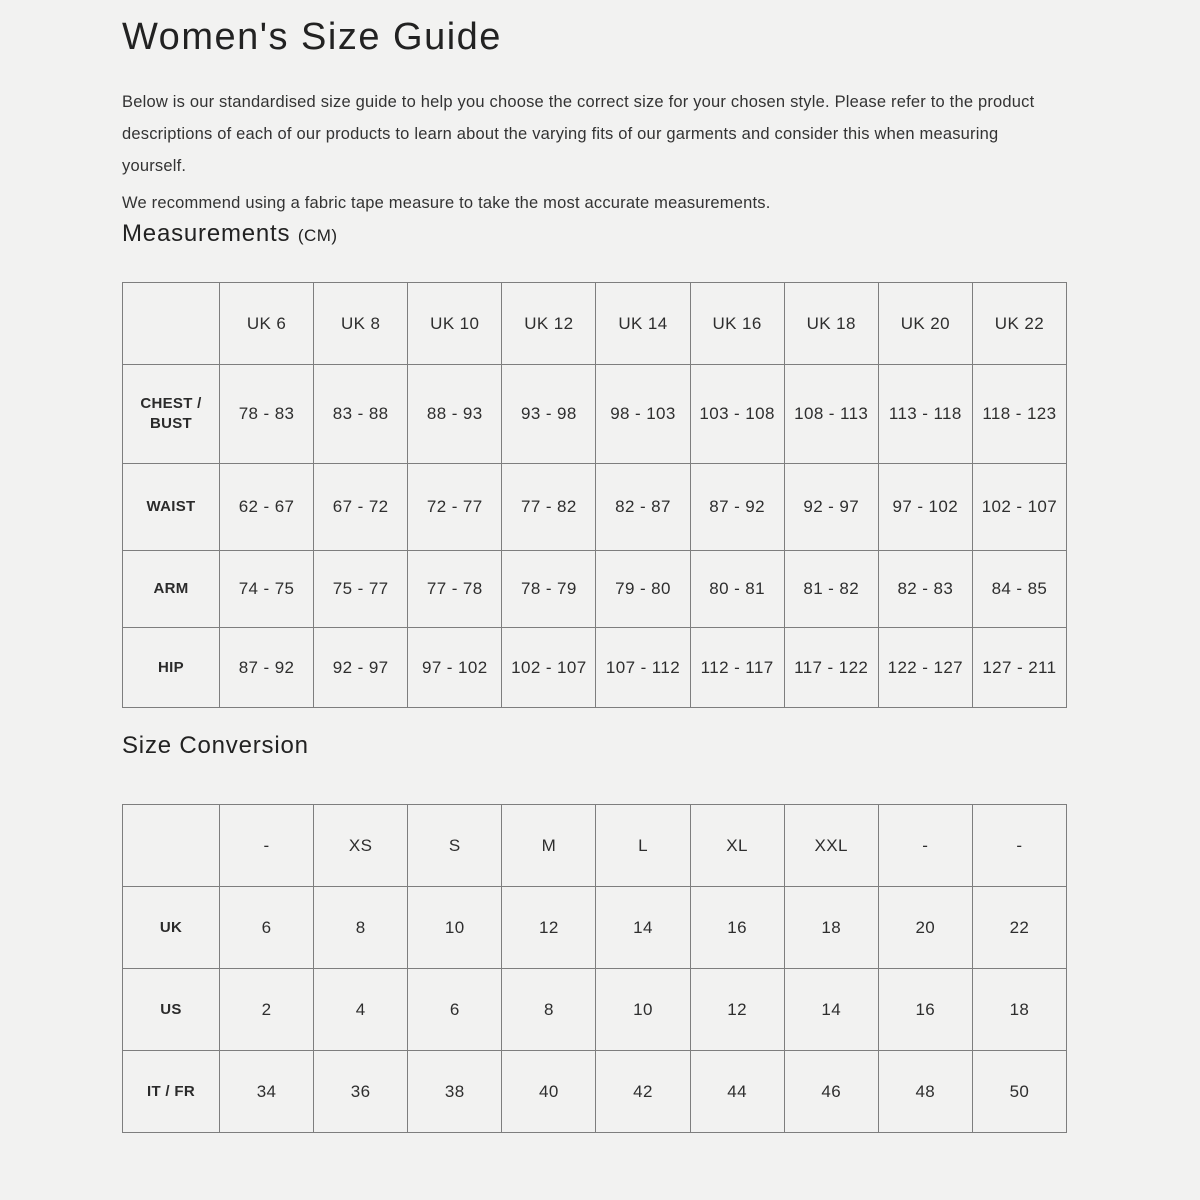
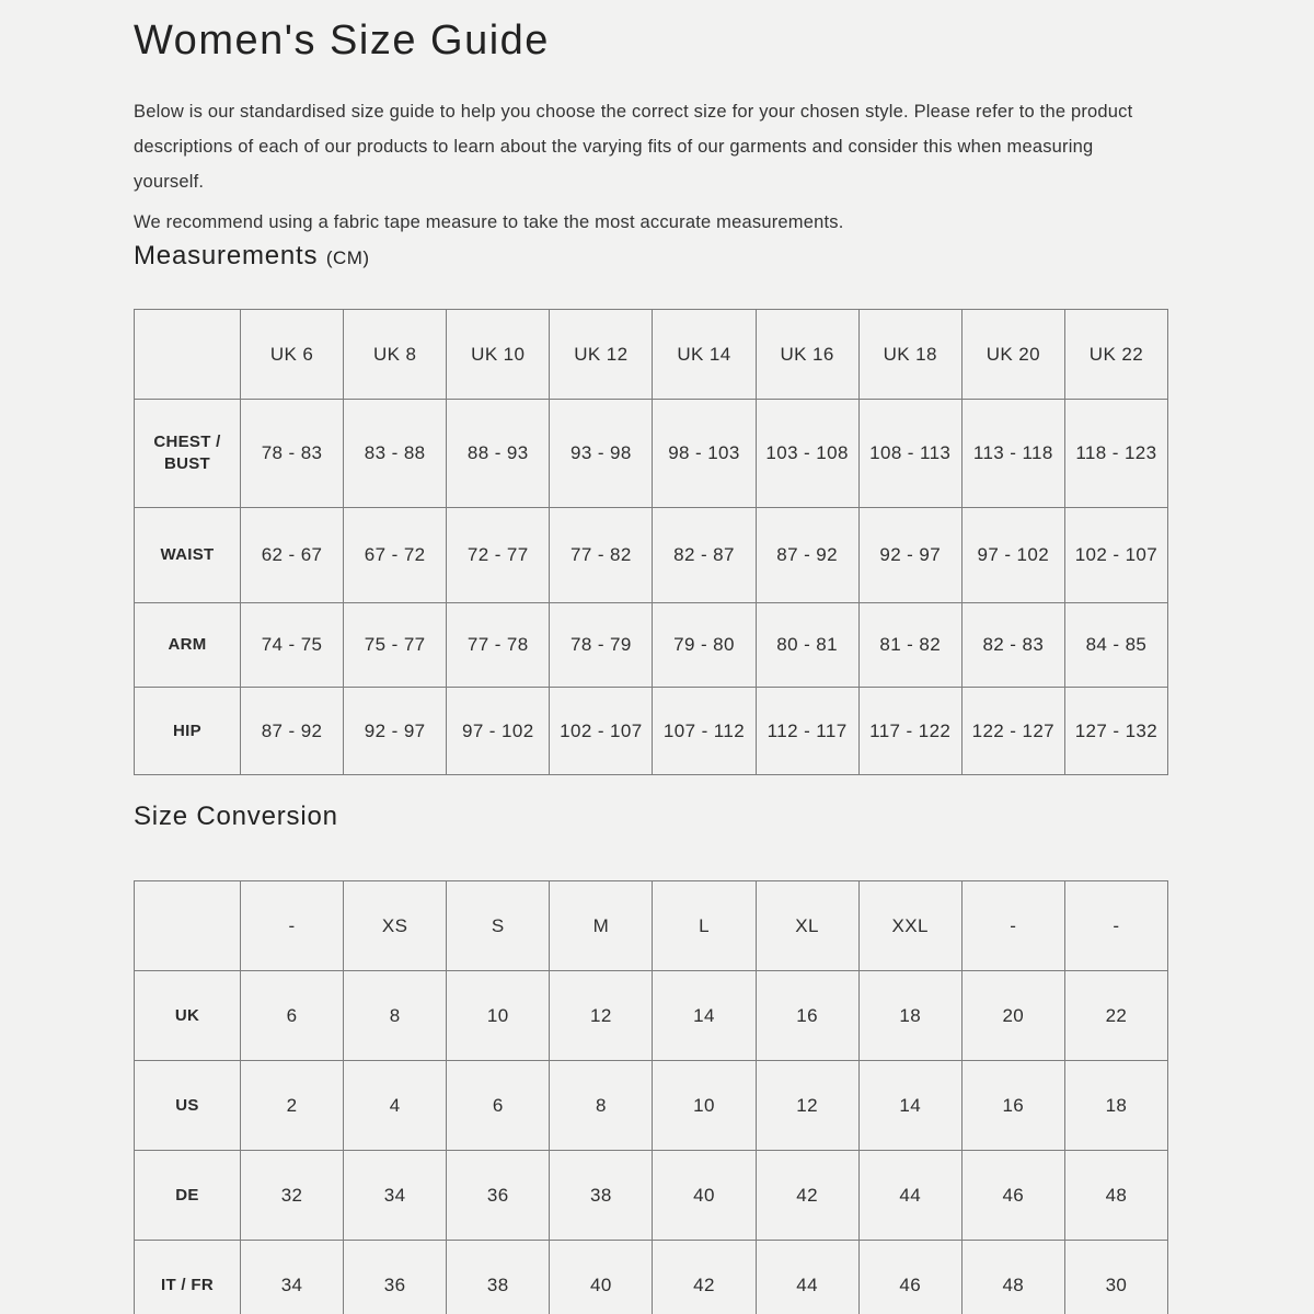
  Women's Size Guide
  Below is our standardised size guide to help you choose the correct size for your chosen style. Please refer to the product descriptions of each of our products to learn about the varying fits of our garments and consider this when measuring yourself.
  We recommend using a fabric tape measure to take the most accurate measurements.
  Measurements (CM)
  	UK 6	UK 8	UK 10	UK 12	UK 14	UK 16	UK 18	UK 20	UK 22
  CHEST / BUST	78 - 83	83 - 88	88 - 93	93 - 98	98 - 103	103 - 108	108 - 113	113 - 118	118 - 123
  WAIST	62 - 67	67 - 72	72 - 77	77 - 82	82 - 87	87 - 92	92 - 97	97 - 102	102 - 107
  ARM	74 - 75	75 - 77	77 - 78	78 - 79	79 - 80	80 - 81	81 - 82	82 - 83	84 - 85
- HIP	87 - 92	92 - 97	97 - 102	102 - 107	107 - 112	112 - 117	117 - 122	122 - 127	127 - 211
+ HIP	87 - 92	92 - 97	97 - 102	102 - 107	107 - 112	112 - 117	117 - 122	122 - 127	127 - 132
  Size Conversion
  	-	XS	S	M	L	XL	XXL	-	-
  UK	6	8	10	12	14	16	18	20	22
  US	2	4	6	8	10	12	14	16	18
+ DE	32	34	36	38	40	42	44	46	48
- IT / FR	34	36	38	40	42	44	46	48	50
+ IT / FR	34	36	38	40	42	44	46	48	30
